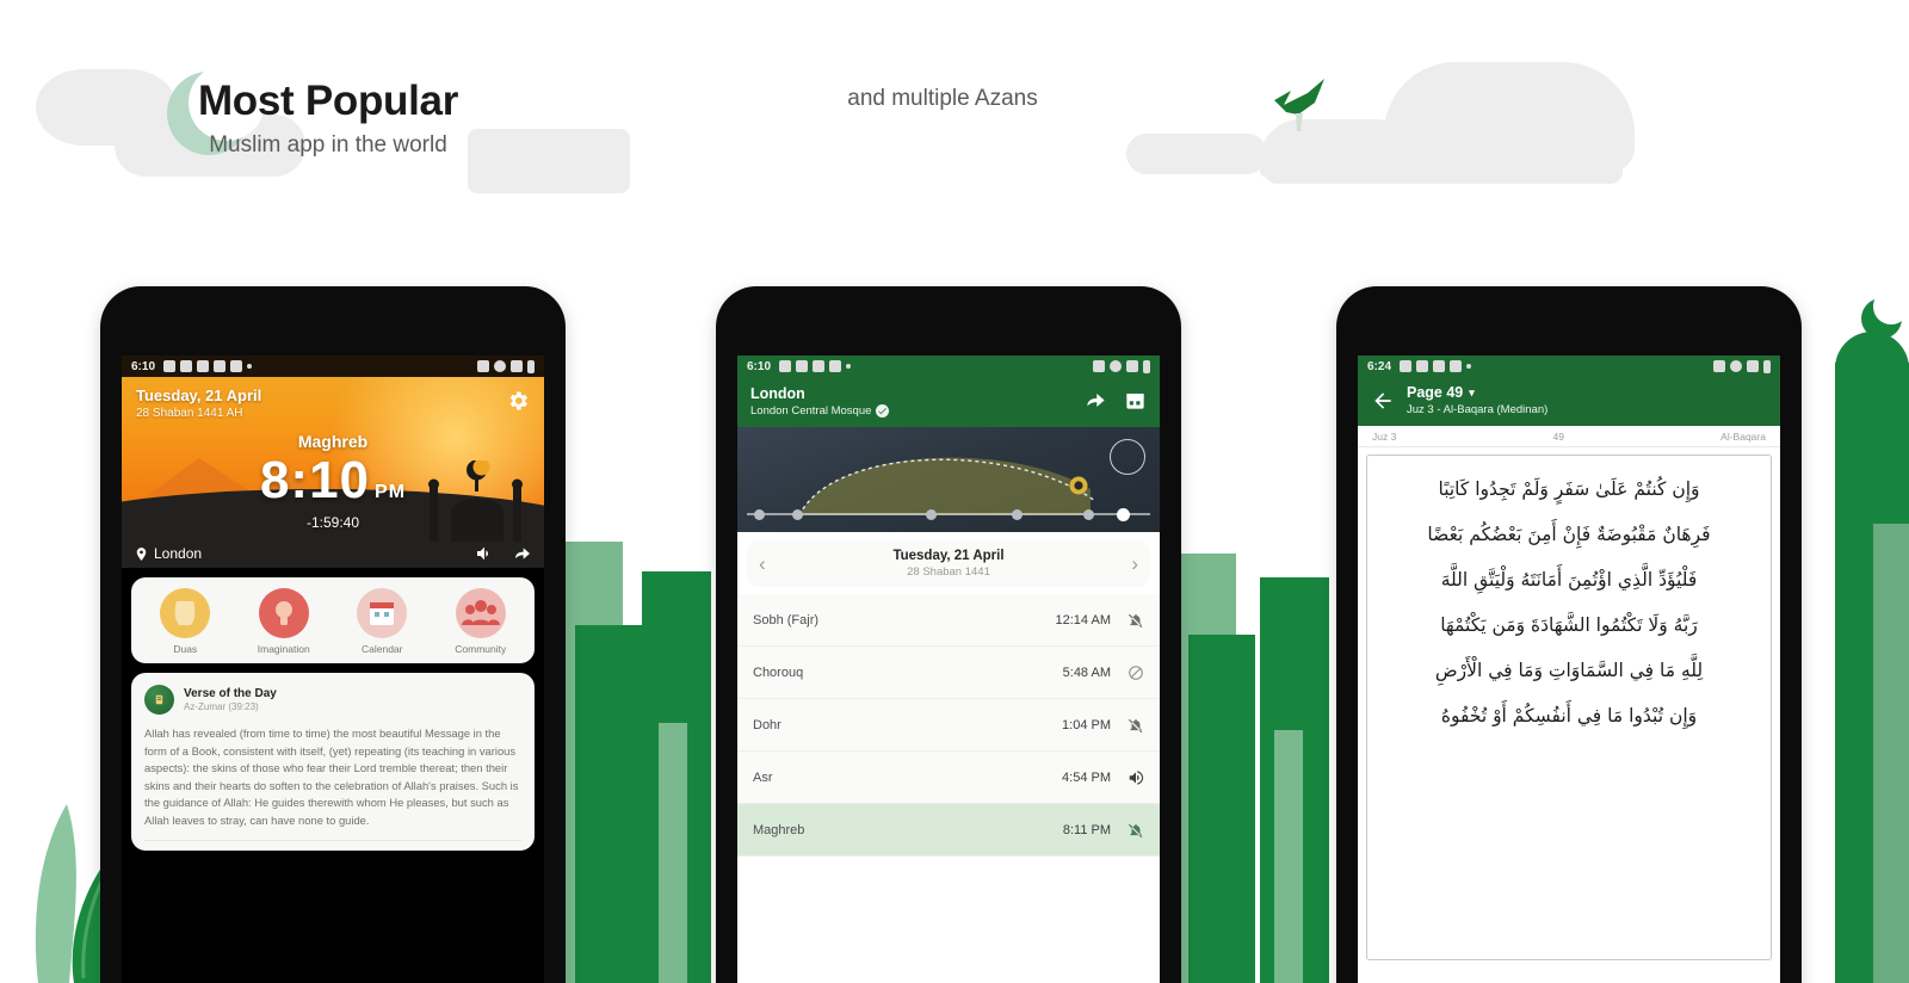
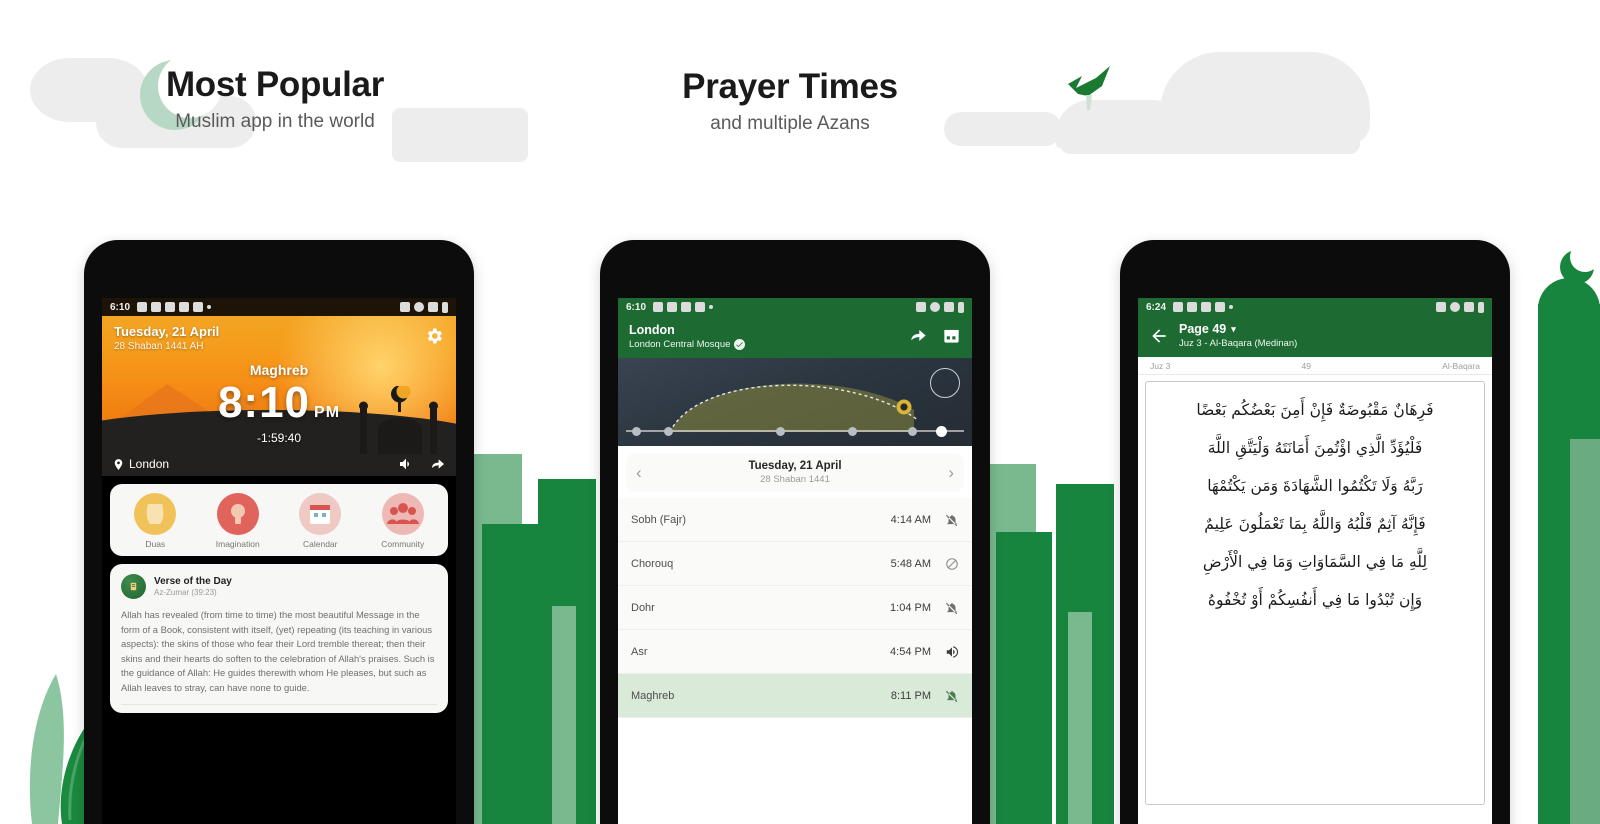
  Most Popular
  Muslim app in the world
+ Prayer Times
  and multiple Azans
  6:10
  Tuesday, 21 April
  28 Shaban 1441 AH
  Maghreb
  8:10 PM
  -1:59:40
  London
  Duas
  Imagination
  Calendar
  Community
  Verse of the Day
  Az-Zumar (39:23)
  Allah has revealed (from time to time) the most beautiful Message in the form of a Book, consistent with itself, (yet) repeating (its teaching in various aspects): the skins of those who fear their Lord tremble thereat; then their skins and their hearts do soften to the celebration of Allah's praises. Such is the guidance of Allah: He guides therewith whom He pleases, but such as Allah leaves to stray, can have none to guide.
  6:10
  London
  London Central Mosque
  ‹
  Tuesday, 21 April
  28 Shaban 1441
  ›
  Sobh (Fajr)
- 12:14 AM
+ 4:14 AM
  Chorouq
  5:48 AM
  Dohr
  1:04 PM
  Asr
  4:54 PM
  Maghreb
  8:11 PM
  6:24
  Page 49
  ▾
  Juz 3 - Al-Baqara (Medinan)
  Juz 3
  49
  Al-Baqara
- وَإِن كُنتُمْ عَلَىٰ سَفَرٍ وَلَمْ تَجِدُوا كَاتِبًا
  فَرِهَانٌ مَقْبُوضَةٌ فَإِنْ أَمِنَ بَعْضُكُم بَعْضًا
  فَلْيُؤَدِّ الَّذِي اؤْتُمِنَ أَمَانَتَهُ وَلْيَتَّقِ اللَّهَ
  رَبَّهُ وَلَا تَكْتُمُوا الشَّهَادَةَ وَمَن يَكْتُمْهَا
+ فَإِنَّهُ آثِمٌ قَلْبُهُ وَاللَّهُ بِمَا تَعْمَلُونَ عَلِيمٌ
  لِلَّهِ مَا فِي السَّمَاوَاتِ وَمَا فِي الْأَرْضِ
  وَإِن تُبْدُوا مَا فِي أَنفُسِكُمْ أَوْ تُخْفُوهُ
